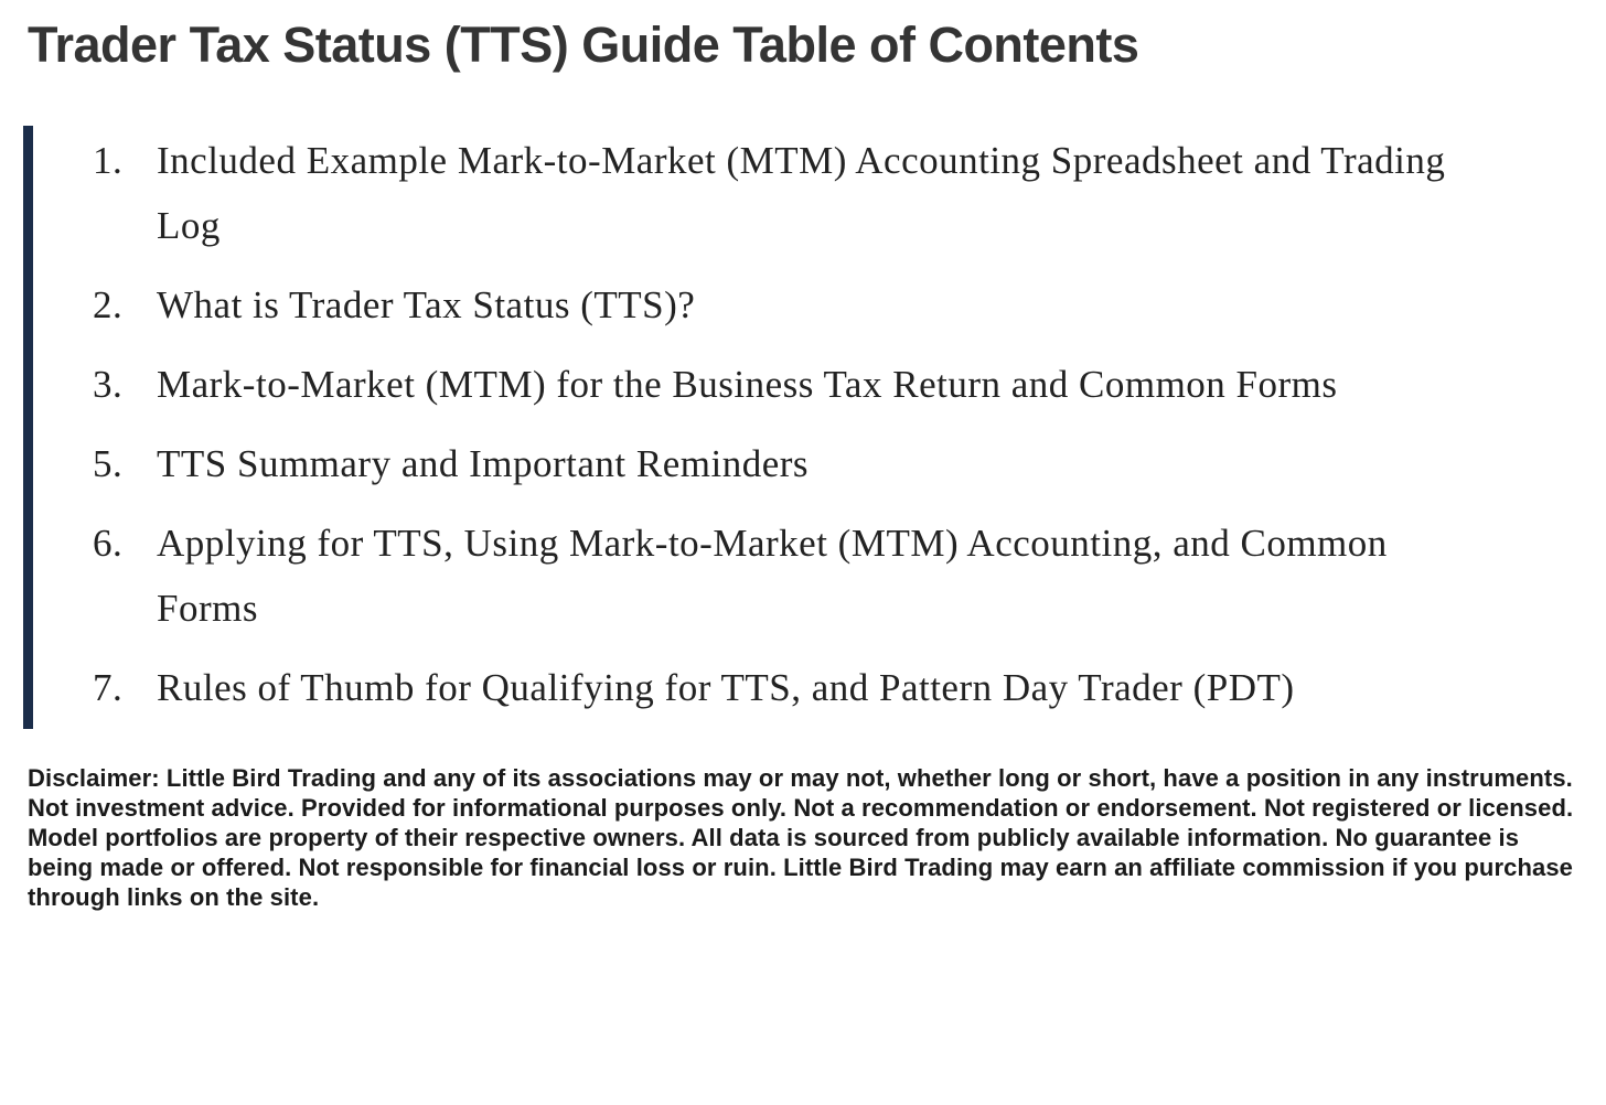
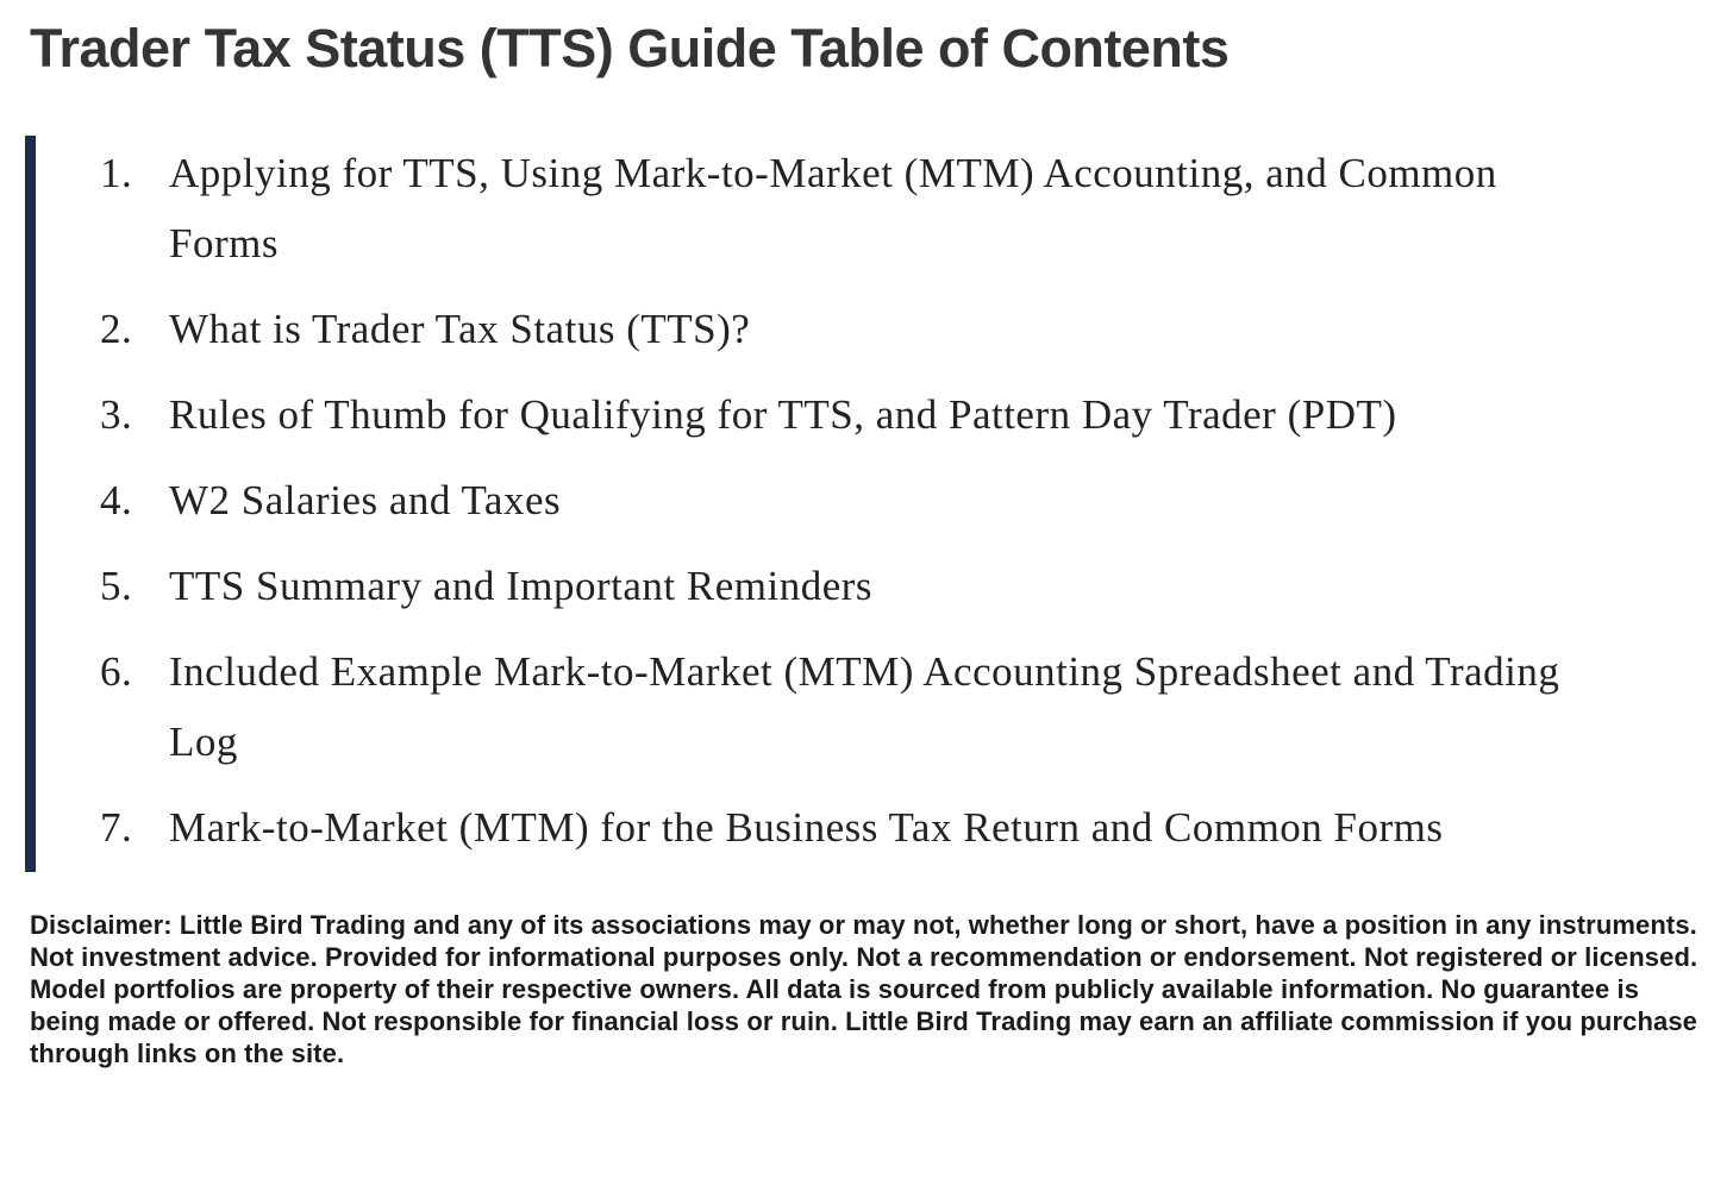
  Trader Tax Status (TTS) Guide Table of Contents
  1.
- Included Example Mark-to-Market (MTM) Accounting Spreadsheet and Trading Log
+ Applying for TTS, Using Mark-to-Market (MTM) Accounting, and Common Forms
  2.
  What is Trader Tax Status (TTS)?
  3.
- Mark-to-Market (MTM) for the Business Tax Return and Common Forms
+ Rules of Thumb for Qualifying for TTS, and Pattern Day Trader (PDT)
+ 4.
+ W2 Salaries and Taxes
  5.
  TTS Summary and Important Reminders
  6.
- Applying for TTS, Using Mark-to-Market (MTM) Accounting, and Common Forms
+ Included Example Mark-to-Market (MTM) Accounting Spreadsheet and Trading Log
  7.
- Rules of Thumb for Qualifying for TTS, and Pattern Day Trader (PDT)
+ Mark-to-Market (MTM) for the Business Tax Return and Common Forms
  Disclaimer: Little Bird Trading and any of its associations may or may not, whether long or short, have a position in any instruments. Not investment advice. Provided for informational purposes only. Not a recommendation or endorsement. Not registered or licensed. Model portfolios are property of their respective owners. All data is sourced from publicly available information. No guarantee is being made or offered. Not responsible for financial loss or ruin. Little Bird Trading may earn an affiliate commission if you purchase through links on the site.
